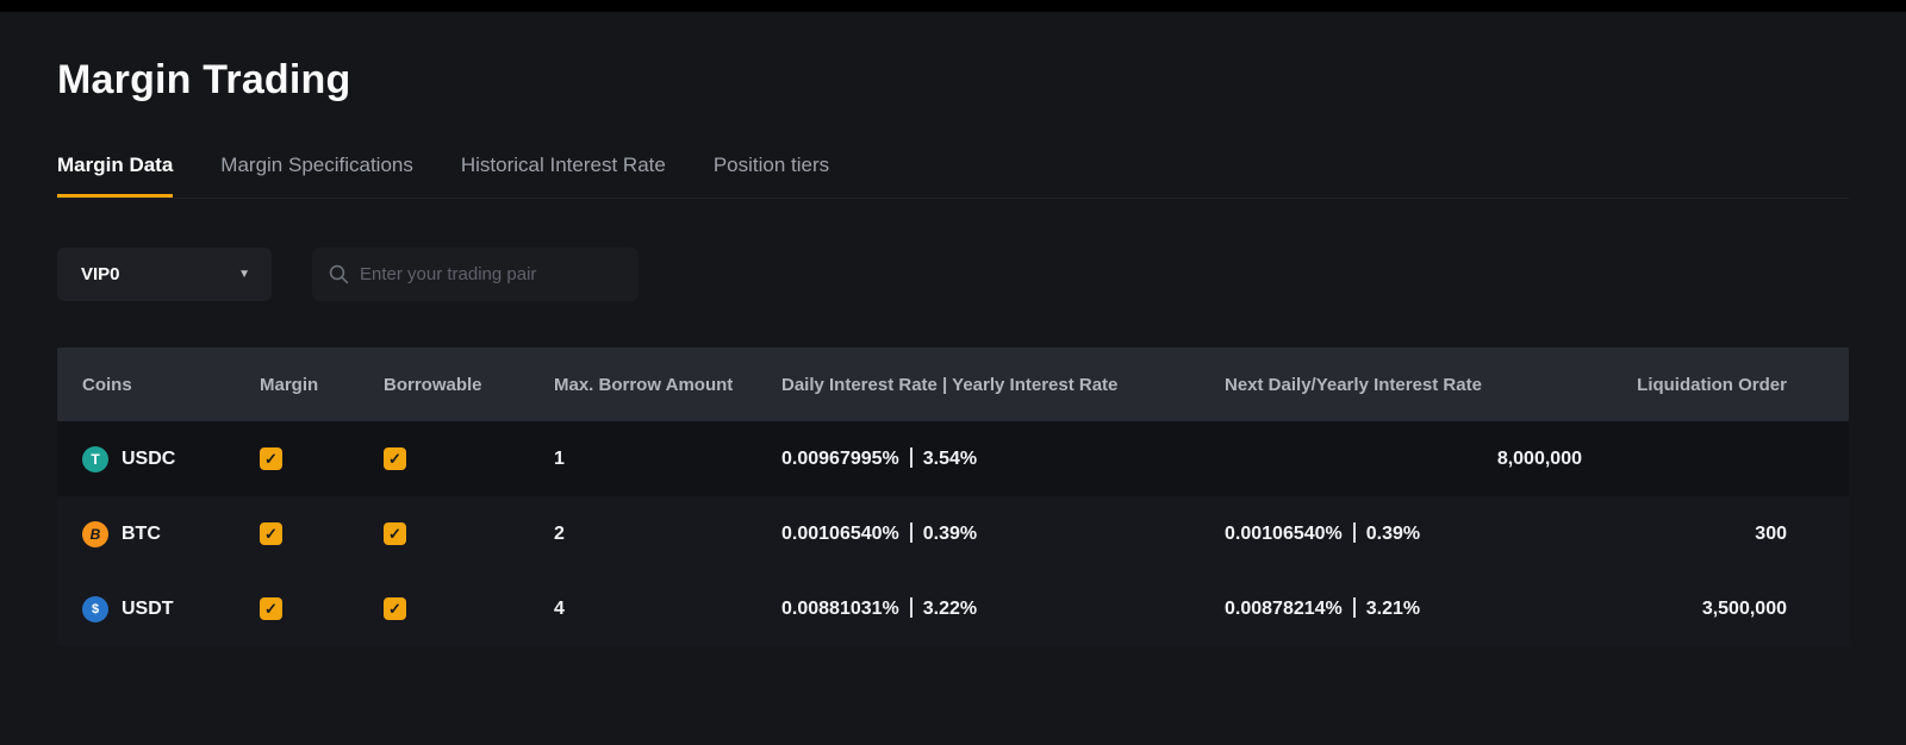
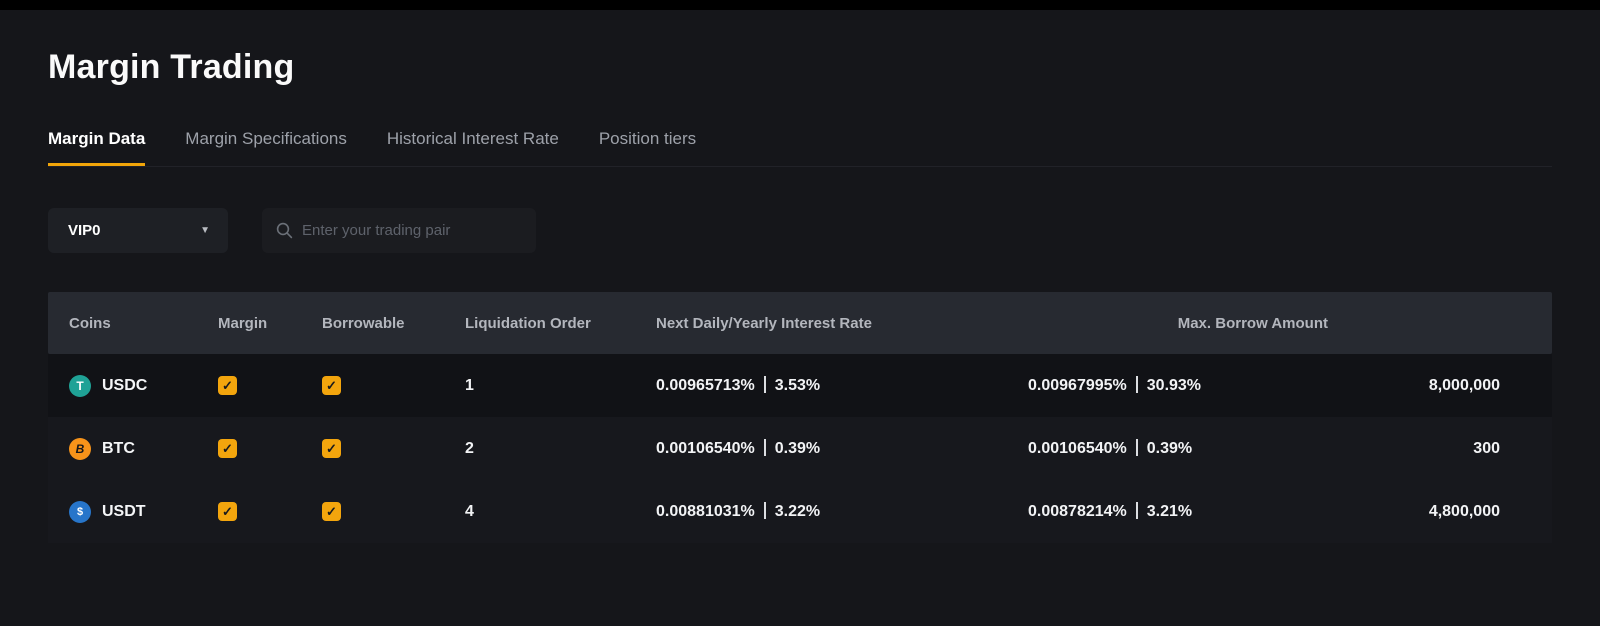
  Margin Trading
  Margin Data
  Margin Specifications
  Historical Interest Rate
  Position tiers
  VIP0
  ▼
  Enter your trading pair
  Coins
  Margin
  Borrowable
- Max. Borrow Amount
+ Liquidation Order
- Daily Interest Rate | Yearly Interest Rate
  Next Daily/Yearly Interest Rate
- Liquidation Order
+ Max. Borrow Amount
  T
  USDC
  1
+ 0.00965713% 3.53%
- 0.00967995% 3.54%
+ 0.00967995% 30.93%
  8,000,000
  B
  BTC
  2
  0.00106540% 0.39%
  0.00106540% 0.39%
  300
  $
  USDT
  4
  0.00881031% 3.22%
  0.00878214% 3.21%
- 3,500,000
+ 4,800,000
